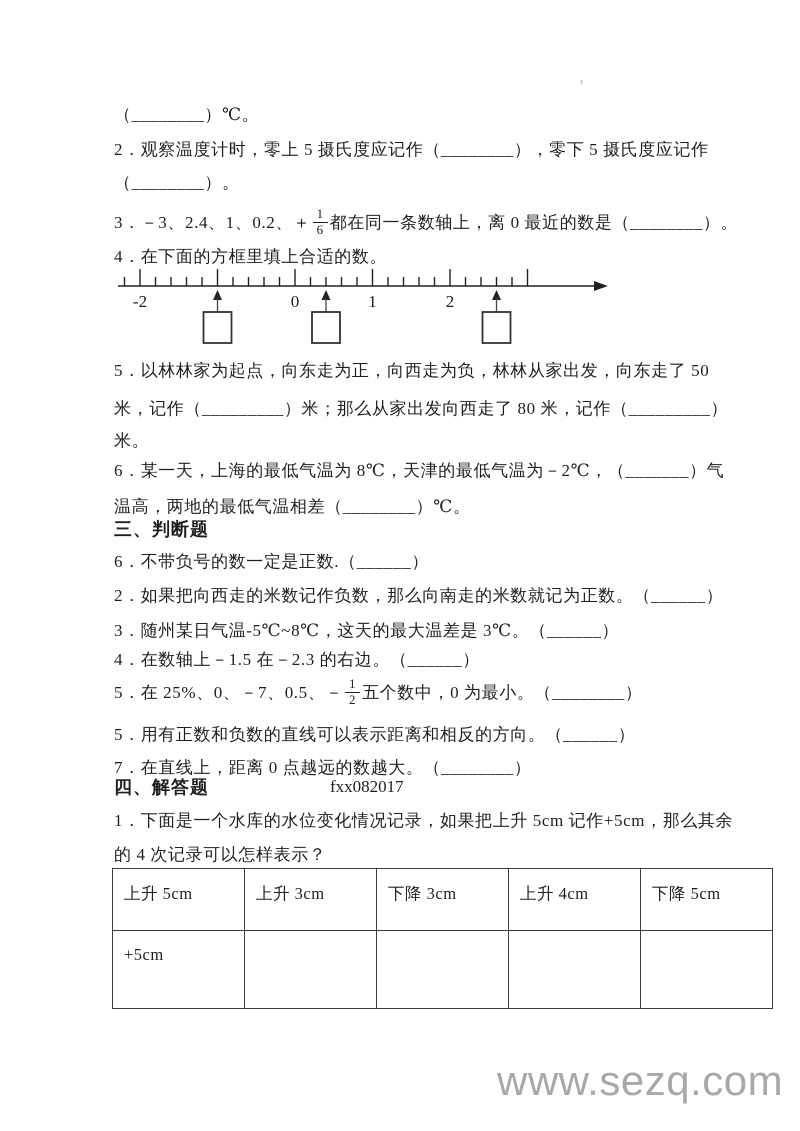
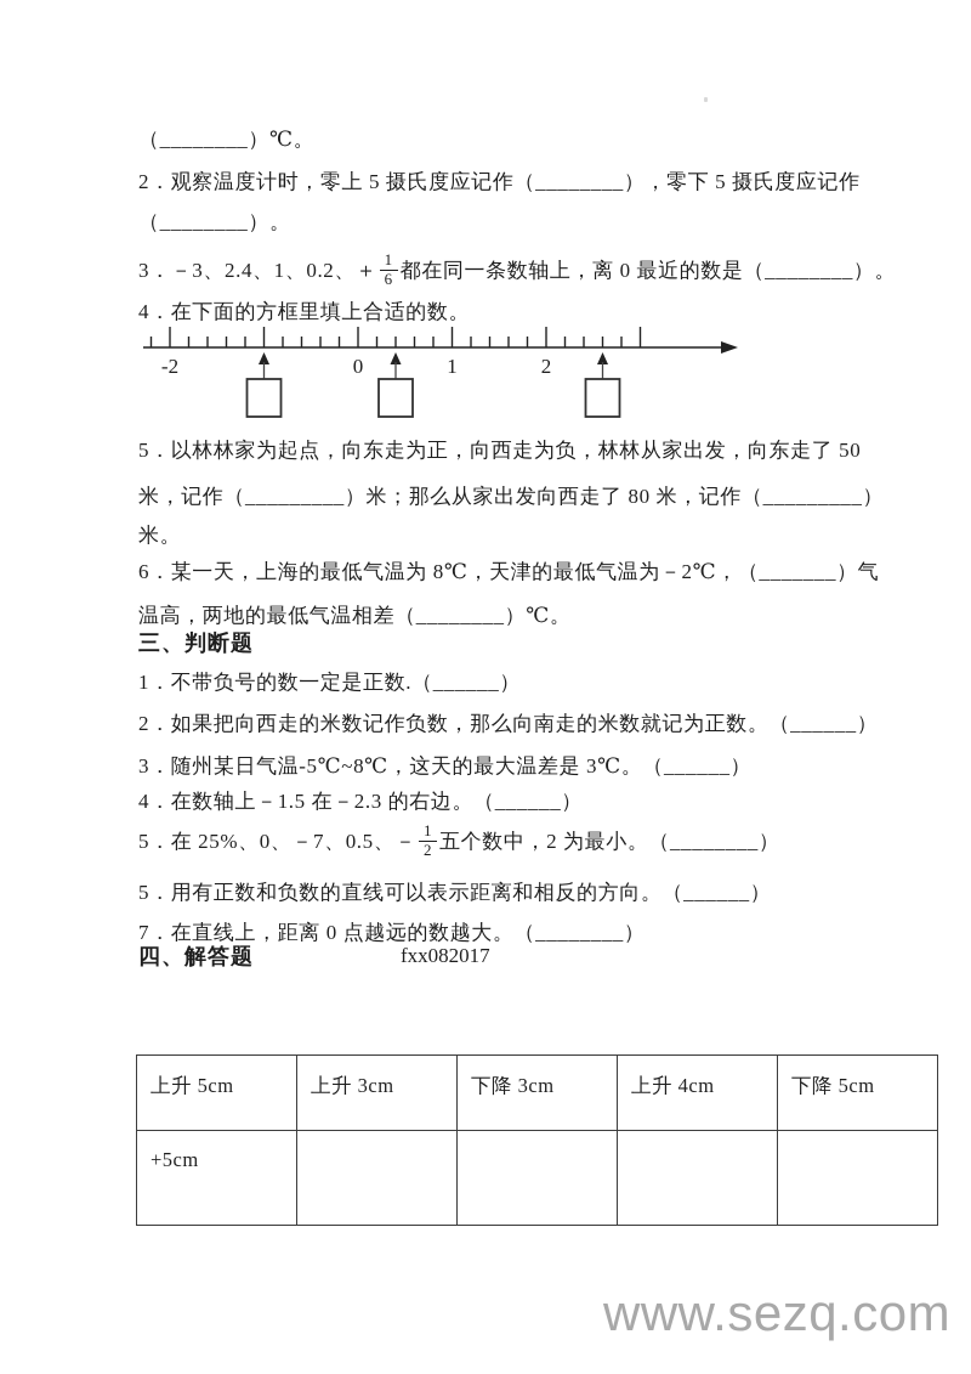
  （________）℃。
  2．观察温度计时，零上 5 摄氏度应记作（________），零下 5 摄氏度应记作
  （________）。
  3．－3、2.4、1、0.2、＋
  1
  6
  都在同一条数轴上，离 0 最近的数是（________）。
  4．在下面的方框里填上合适的数。
  -2
  0
  1
  2
  5．以林林家为起点，向东走为正，向西走为负，林林从家出发，向东走了 50
  米，记作（_________）米；那么从家出发向西走了 80 米，记作（_________）
  米。
  6．某一天，上海的最低气温为 8℃，天津的最低气温为－2℃，（_______）气
  温高，两地的最低气温相差（________）℃。
  三、判断题
- 6．不带负号的数一定是正数.（______）
+ 1．不带负号的数一定是正数.（______）
  2．如果把向西走的米数记作负数，那么向南走的米数就记为正数。（______）
  3．随州某日气温-5℃~8℃，这天的最大温差是 3℃。（______）
  4．在数轴上－1.5 在－2.3 的右边。（______）
  5．在 25%、0、－7、0.5、－
  1
  2
- 五个数中，0 为最小。（________）
+ 五个数中，2 为最小。（________）
  5．用有正数和负数的直线可以表示距离和相反的方向。（______）
  7．在直线上，距离 0 点越远的数越大。（________）
  四、解答题
  fxx082017
- 1．下面是一个水库的水位变化情况记录，如果把上升 5cm 记作+5cm，那么其余
- 的 4 次记录可以怎样表示？
  上升 5cm	上升 3cm	下降 3cm	上升 4cm	下降 5cm
  +5cm
  www.sezq.com
